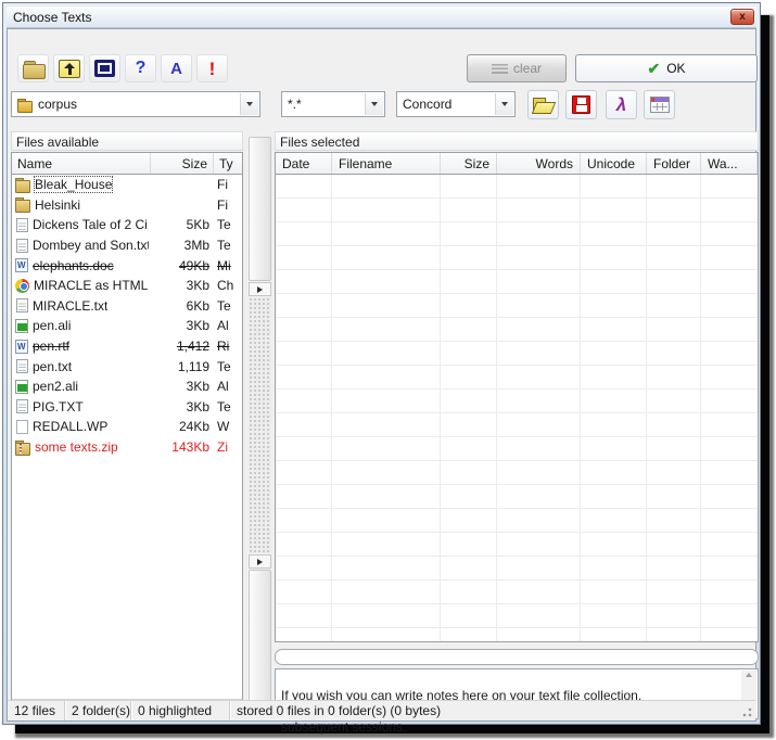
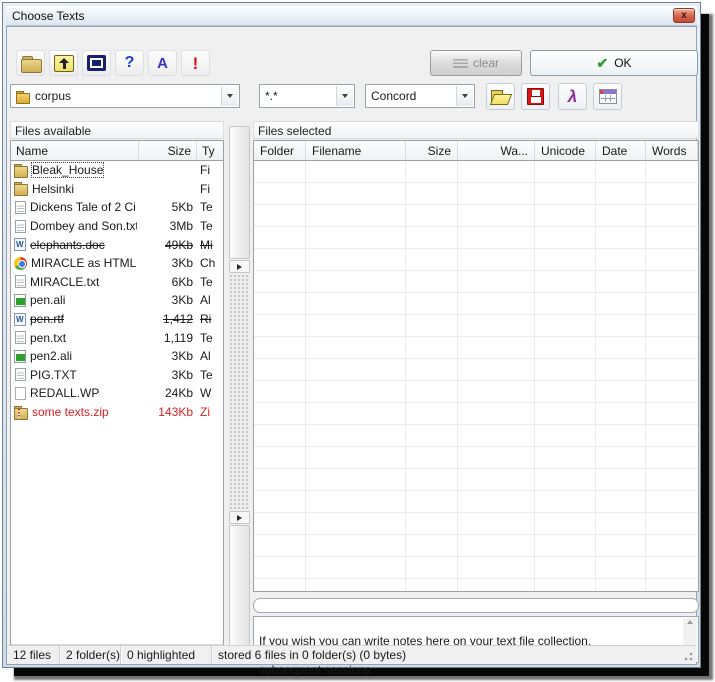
  Choose Texts
  x
  ?
  A
  !
  clear
  ✔
  OK
  corpus
  *.*
  Concord
  λ
  Files available
  Files selected
  Name
  Size
  Ty
  Bleak_House
  Fi
  Helsinki
  Fi
  Dickens Tale of 2 Ci
  5Kb
  Te
  Dombey and Son.tx
  3Mb
  Te
  elephants.doc
  49Kb
  Mi
  MIRACLE as HTML
  3Kb
  Ch
  MIRACLE.txt
  6Kb
  Te
  pen.ali
  3Kb
  Al
  pen.rtf
  1,412
  Ri
  pen.txt
  1,119
  Te
  pen2.ali
  3Kb
  Al
  PIG.TXT
  3Kb
  Te
  REDALL.WP
  24Kb
  W
  some texts.zip
  143Kb
  Zi
- Date
+ Folder
  Filename
  Size
- Words
+ Wa...
  Unicode
- Folder
+ Date
- Wa...
+ Words
  If you wish you can write notes here on your text file collection,
  subsequent sessions.
  12 files
  2 folder(s)
  0 highlighted
- stored 0 files in 0 folder(s) (0 bytes)
+ stored 6 files in 0 folder(s) (0 bytes)
